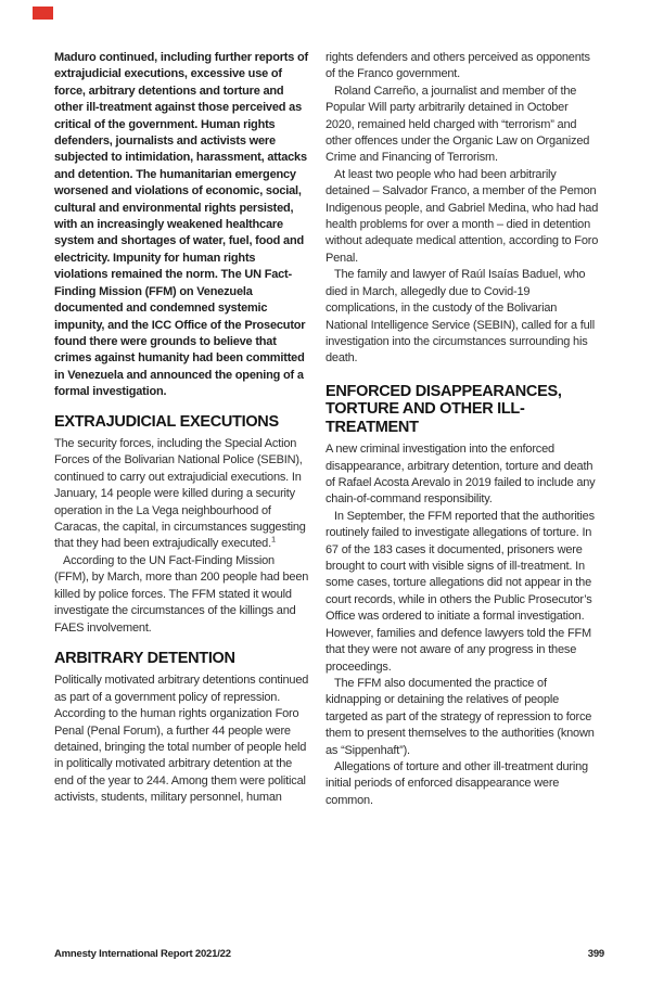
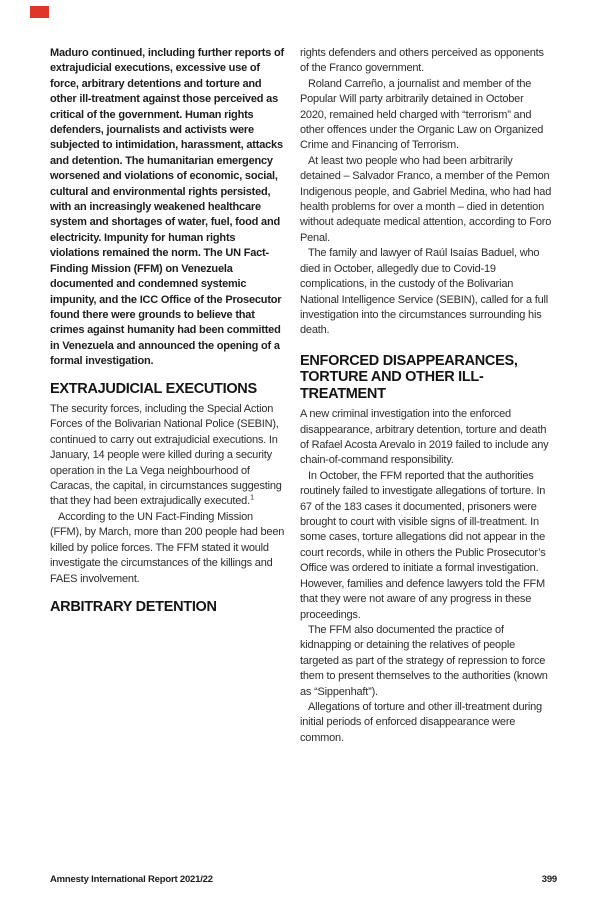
  Maduro continued, including further reports of extrajudicial executions, excessive use of force, arbitrary detentions and torture and other ill-treatment against those perceived as critical of the government. Human rights defenders, journalists and activists were subjected to intimidation, harassment, attacks and detention. The humanitarian emergency worsened and violations of economic, social, cultural and environmental rights persisted, with an increasingly weakened healthcare system and shortages of water, fuel, food and electricity. Impunity for human rights violations remained the norm. The UN Fact-Finding Mission (FFM) on Venezuela documented and condemned systemic impunity, and the ICC Office of the Prosecutor found there were grounds to believe that crimes against humanity had been committed in Venezuela and announced the opening of a formal investigation.
  EXTRAJUDICIAL EXECUTIONS
  The security forces, including the Special Action Forces of the Bolivarian National Police (SEBIN), continued to carry out extrajudicial executions. In January, 14 people were killed during a security operation in the La Vega neighbourhood of Caracas, the capital, in circumstances suggesting that they had been extrajudically executed.1
  According to the UN Fact-Finding Mission (FFM), by March, more than 200 people had been killed by police forces. The FFM stated it would investigate the circumstances of the killings and FAES involvement.
  ARBITRARY DETENTION
- Politically motivated arbitrary detentions continued as part of a government policy of repression. According to the human rights organization Foro Penal (Penal Forum), a further 44 people were detained, bringing the total number of people held in politically motivated arbitrary detention at the end of the year to 244. Among them were political activists, students, military personnel, human
  rights defenders and others perceived as opponents of the Franco government.
  Roland Carreño, a journalist and member of the Popular Will party arbitrarily detained in October 2020, remained held charged with “terrorism” and other offences under the Organic Law on Organized Crime and Financing of Terrorism.
  At least two people who had been arbitrarily detained – Salvador Franco, a member of the Pemon Indigenous people, and Gabriel Medina, who had had health problems for over a month – died in detention without adequate medical attention, according to Foro Penal.
- The family and lawyer of Raúl Isaías Baduel, who died in March, allegedly due to Covid-19 complications, in the custody of the Bolivarian National Intelligence Service (SEBIN), called for a full investigation into the circumstances surrounding his death.
+ The family and lawyer of Raúl Isaías Baduel, who died in October, allegedly due to Covid-19 complications, in the custody of the Bolivarian National Intelligence Service (SEBIN), called for a full investigation into the circumstances surrounding his death.
  ENFORCED DISAPPEARANCES,
  TORTURE AND OTHER ILL-TREATMENT
  A new criminal investigation into the enforced disappearance, arbitrary detention, torture and death of Rafael Acosta Arevalo in 2019 failed to include any chain-of-command responsibility.
- In September, the FFM reported that the authorities routinely failed to investigate allegations of torture. In 67 of the 183 cases it documented, prisoners were brought to court with visible signs of ill-treatment. In some cases, torture allegations did not appear in the court records, while in others the Public Prosecutor’s Office was ordered to initiate a formal investigation. However, families and defence lawyers told the FFM that they were not aware of any progress in these proceedings.
+ In October, the FFM reported that the authorities routinely failed to investigate allegations of torture. In 67 of the 183 cases it documented, prisoners were brought to court with visible signs of ill-treatment. In some cases, torture allegations did not appear in the court records, while in others the Public Prosecutor’s Office was ordered to initiate a formal investigation. However, families and defence lawyers told the FFM that they were not aware of any progress in these proceedings.
  The FFM also documented the practice of kidnapping or detaining the relatives of people targeted as part of the strategy of repression to force them to present themselves to the authorities (known as “Sippenhaft”).
  Allegations of torture and other ill-treatment during initial periods of enforced disappearance were common.
  Amnesty International Report 2021/22
  399
